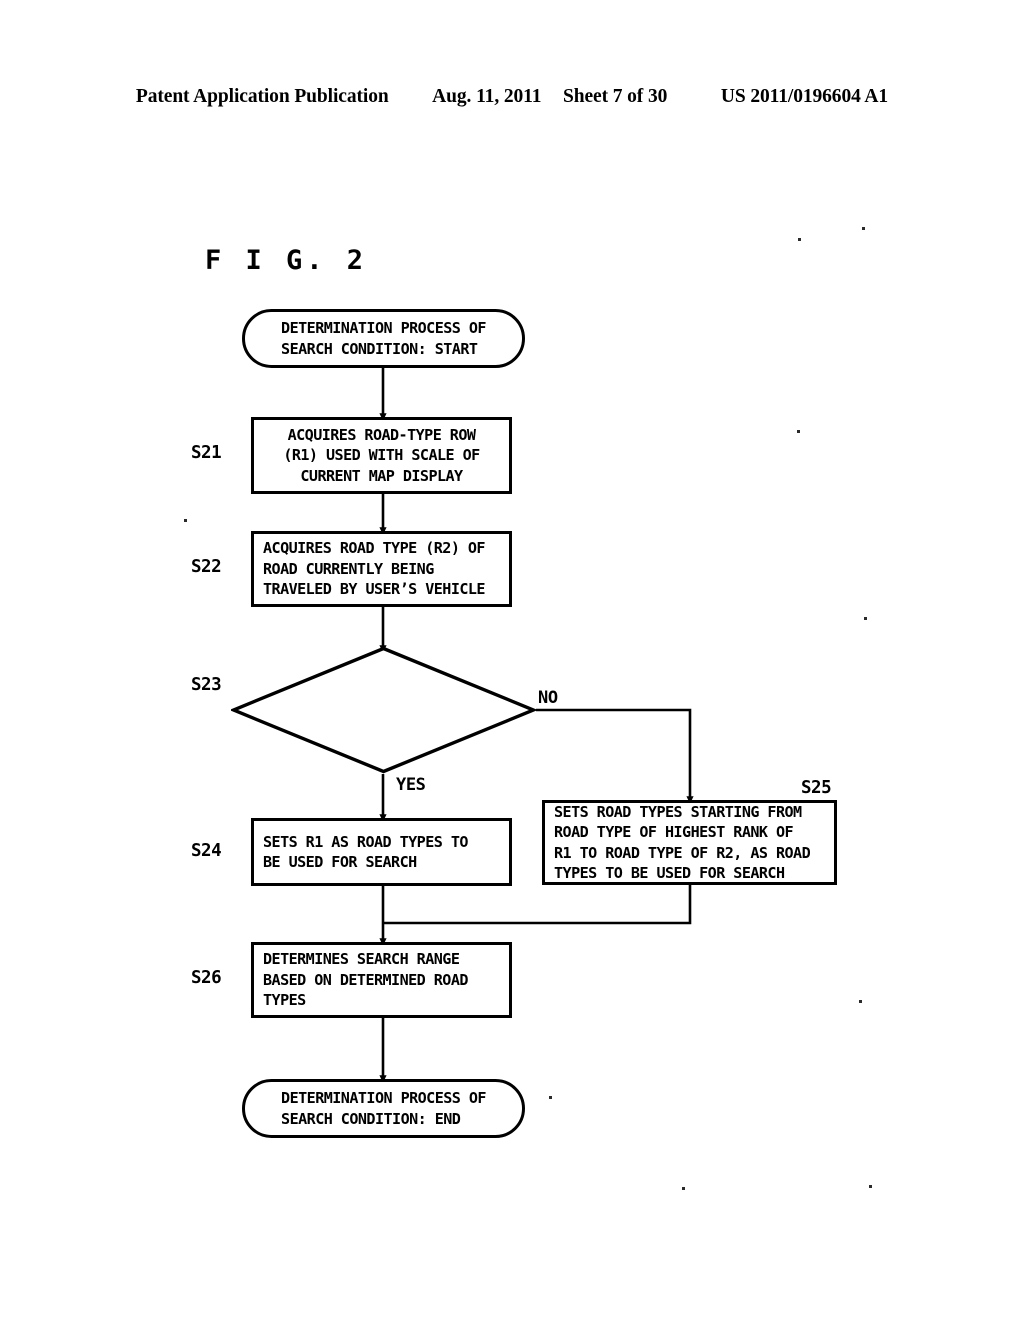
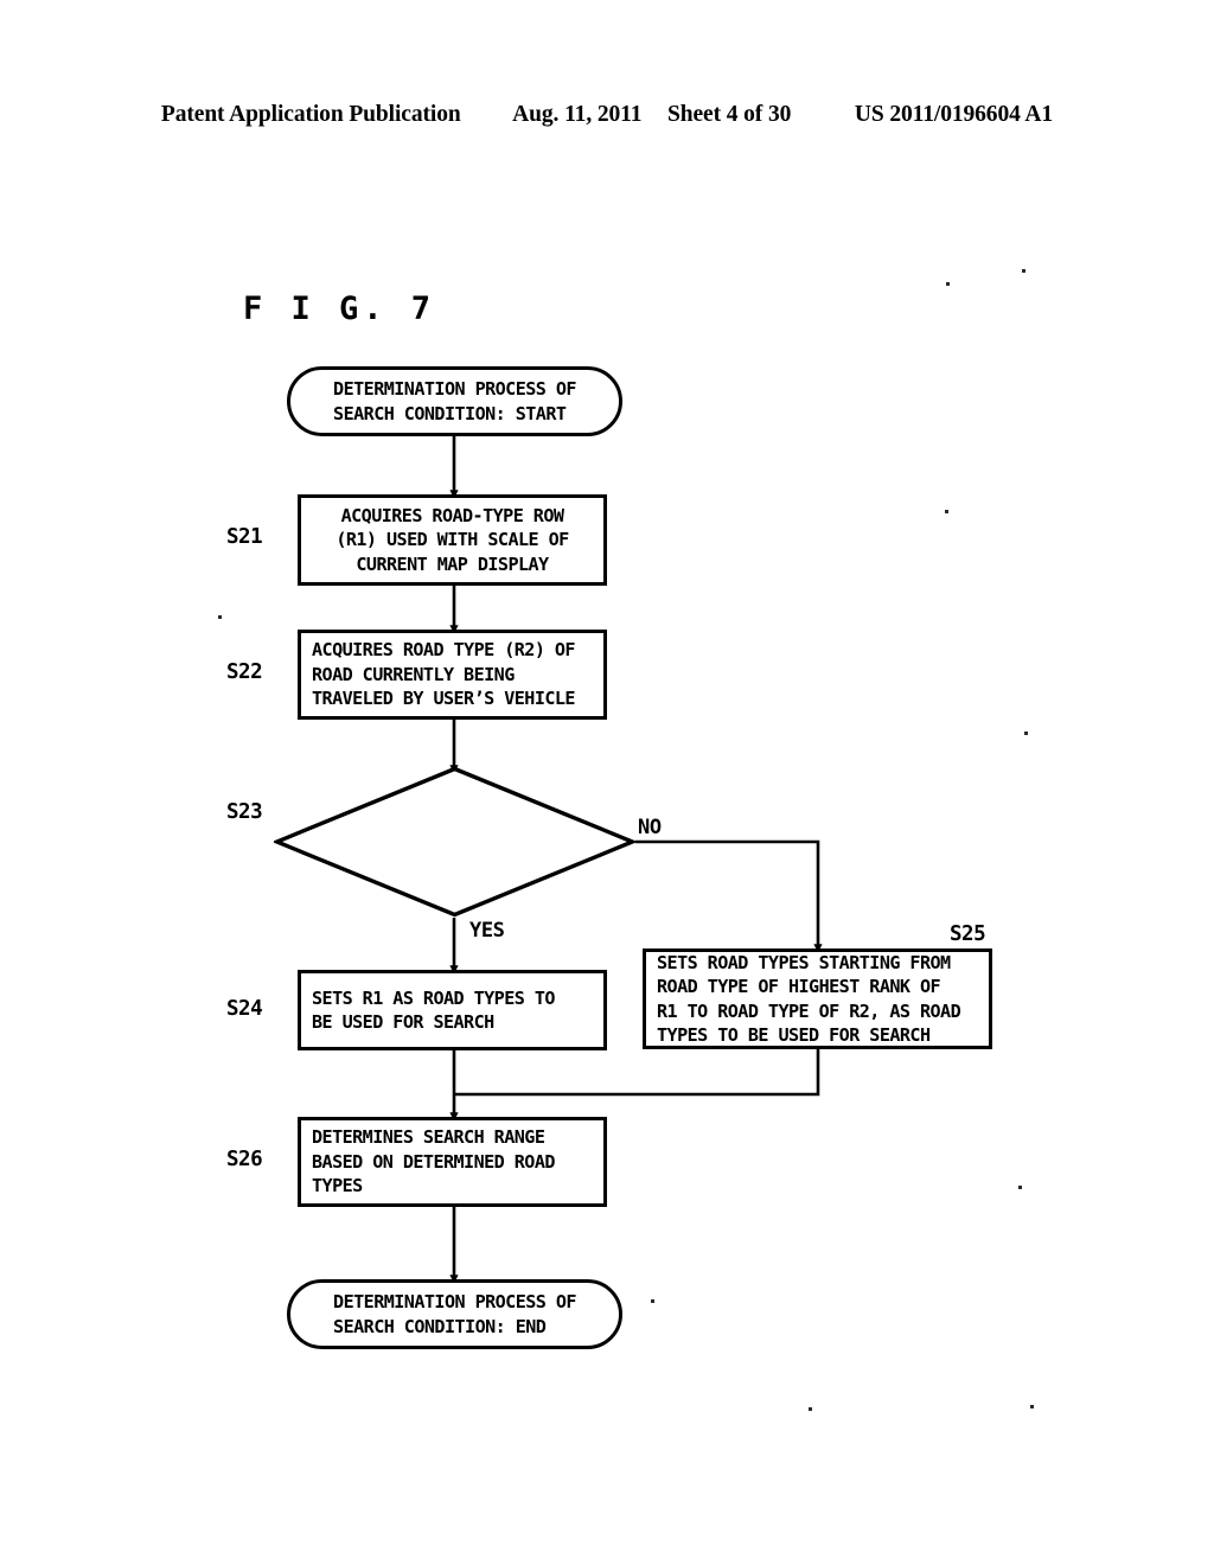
- Patent Application Publication Aug. 11, 2011 Sheet 7 of 30 US 2011/0196604 A1
+ Patent Application Publication Aug. 11, 2011 Sheet 4 of 30 US 2011/0196604 A1
- F I G. 2
+ F I G. 7
  DETERMINATION PROCESS OF
  SEARCH CONDITION: START
  S21
  ACQUIRES ROAD-TYPE ROW
  (R1) USED WITH SCALE OF
  CURRENT MAP DISPLAY
  S22
  ACQUIRES ROAD TYPE (R2) OF
  ROAD CURRENTLY BEING
  TRAVELED BY USER’S VEHICLE
  S23
  NO
  YES
  S24
  SETS R1 AS ROAD TYPES TO
  BE USED FOR SEARCH
  S25
  SETS ROAD TYPES STARTING FROM
  ROAD TYPE OF HIGHEST RANK OF
  R1 TO ROAD TYPE OF R2, AS ROAD
  TYPES TO BE USED FOR SEARCH
  S26
  DETERMINES SEARCH RANGE
  BASED ON DETERMINED ROAD
  TYPES
  DETERMINATION PROCESS OF
  SEARCH CONDITION: END
